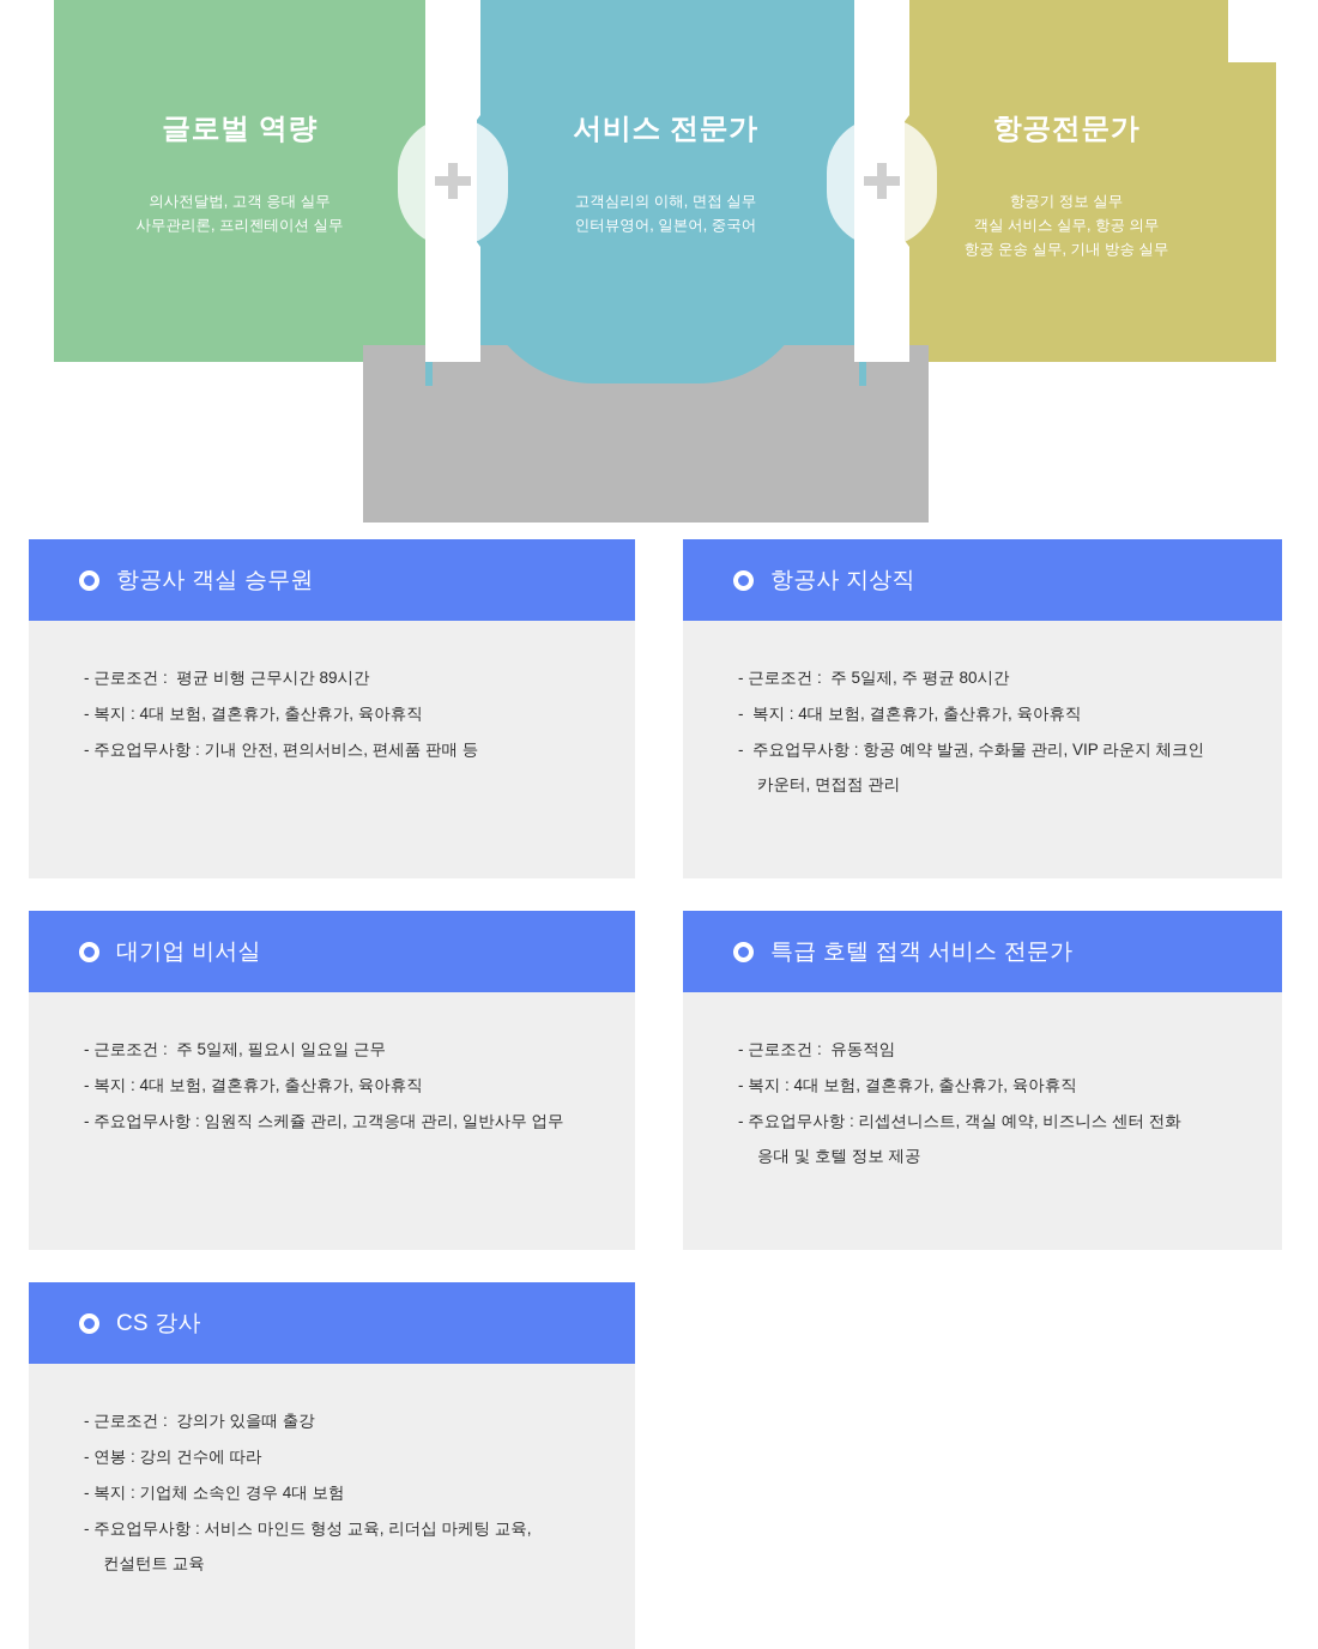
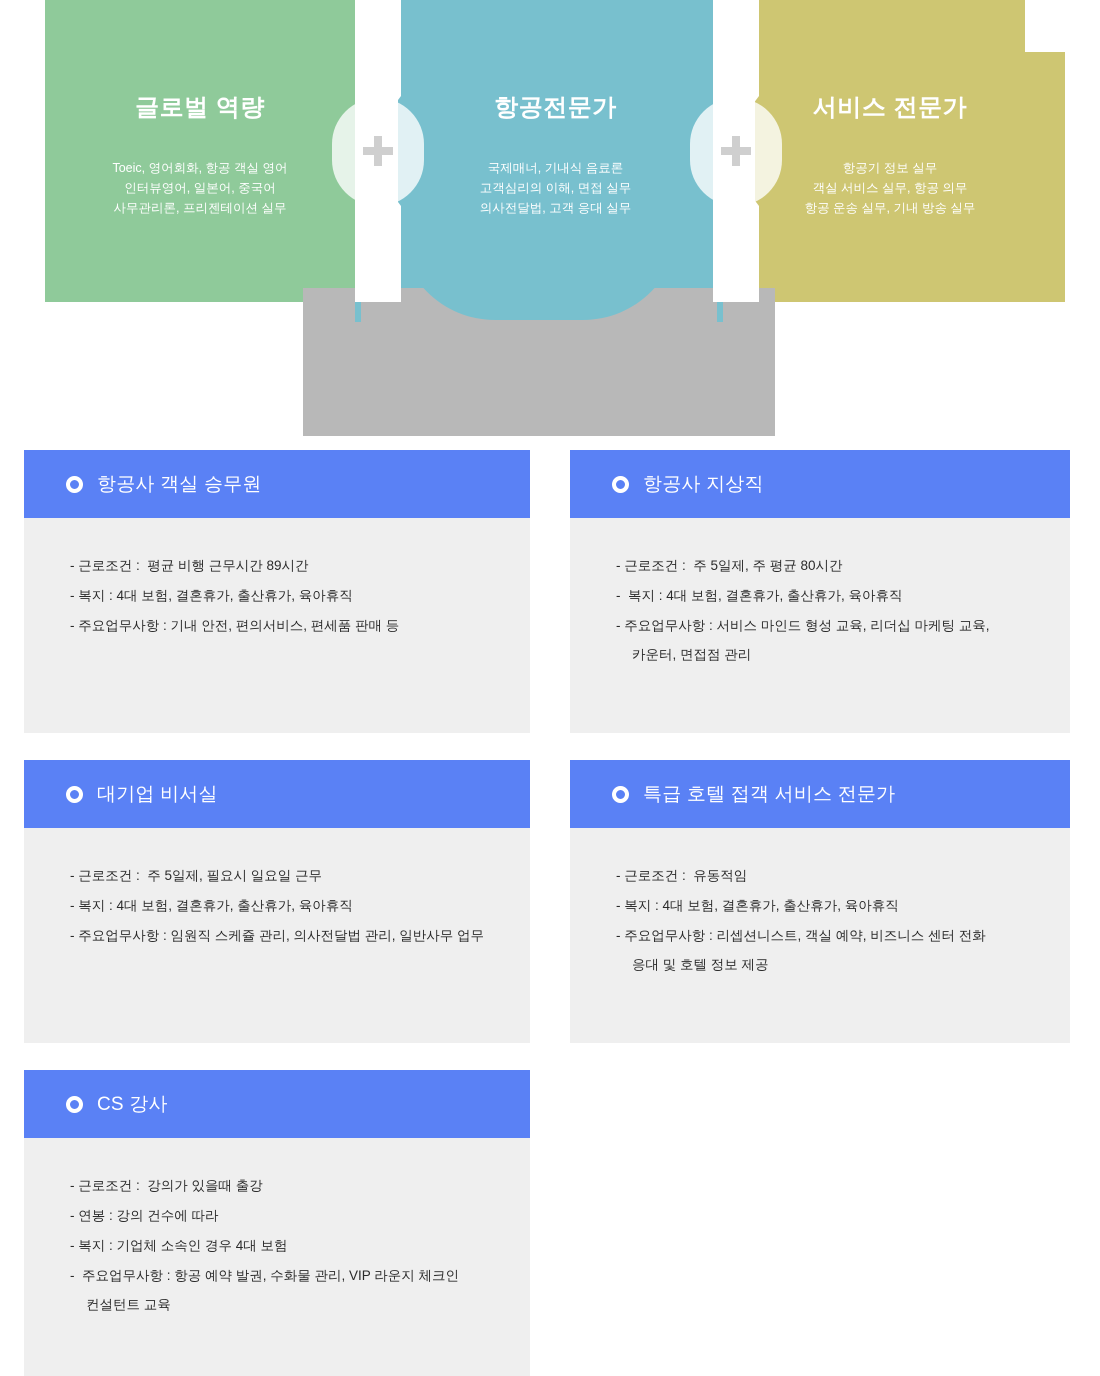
  글로벌 역량
+ Toeic, 영어회화, 항공 객실 영어
- 의사전달법, 고객 응대 실무
+ 인터뷰영어, 일본어, 중국어
  사무관리론, 프리젠테이션 실무
- 서비스 전문가
+ 항공전문가
+ 국제매너, 기내식 음료론
  고객심리의 이해, 면접 실무
- 인터뷰영어, 일본어, 중국어
+ 의사전달법, 고객 응대 실무
- 항공전문가
+ 서비스 전문가
  항공기 정보 실무
  객실 서비스 실무, 항공 의무
  항공 운송 실무, 기내 방송 실무
  항공사 객실 승무원
  - 근로조건 : 평균 비행 근무시간 89시간
  - 복지 : 4대 보험, 결혼휴가, 출산휴가, 육아휴직
  - 주요업무사항 : 기내 안전, 편의서비스, 편세품 판매 등
  항공사 지상직
  - 근로조건 : 주 5일제, 주 평균 80시간
  - 복지 : 4대 보험, 결혼휴가, 출산휴가, 육아휴직
- - 주요업무사항 : 항공 예약 발권, 수화물 관리, VIP 라운지 체크인
+ - 주요업무사항 : 서비스 마인드 형성 교육, 리더십 마케팅 교육,
  카운터, 면접점 관리
  대기업 비서실
  - 근로조건 : 주 5일제, 필요시 일요일 근무
  - 복지 : 4대 보험, 결혼휴가, 출산휴가, 육아휴직
- - 주요업무사항 : 임원직 스케쥴 관리, 고객응대 관리, 일반사무 업무
+ - 주요업무사항 : 임원직 스케쥴 관리, 의사전달법 관리, 일반사무 업무
  특급 호텔 접객 서비스 전문가
  - 근로조건 : 유동적임
  - 복지 : 4대 보험, 결혼휴가, 출산휴가, 육아휴직
  - 주요업무사항 : 리셉션니스트, 객실 예약, 비즈니스 센터 전화
  응대 및 호텔 정보 제공
  CS 강사
  - 근로조건 : 강의가 있을때 출강
  - 연봉 : 강의 건수에 따라
  - 복지 : 기업체 소속인 경우 4대 보험
- - 주요업무사항 : 서비스 마인드 형성 교육, 리더십 마케팅 교육,
+ - 주요업무사항 : 항공 예약 발권, 수화물 관리, VIP 라운지 체크인
  컨설턴트 교육
